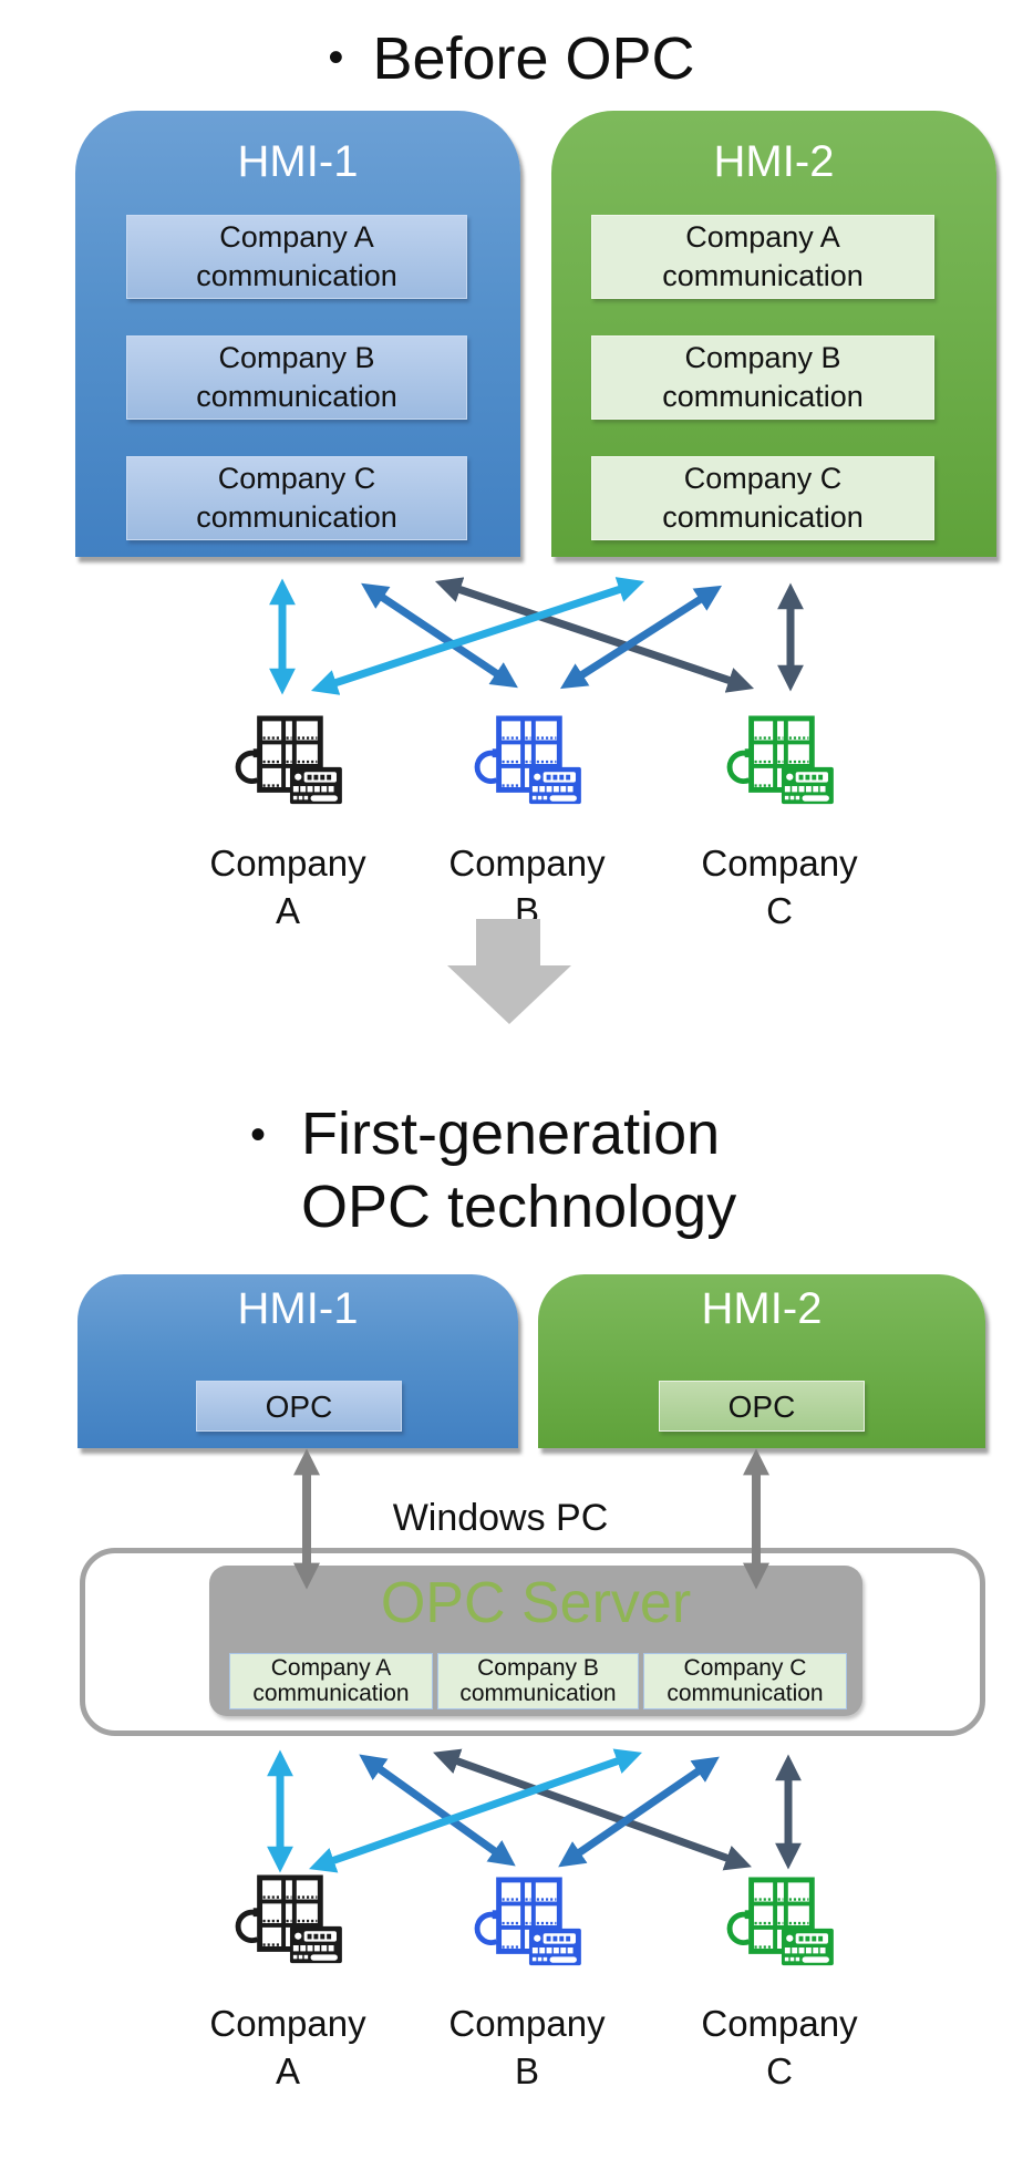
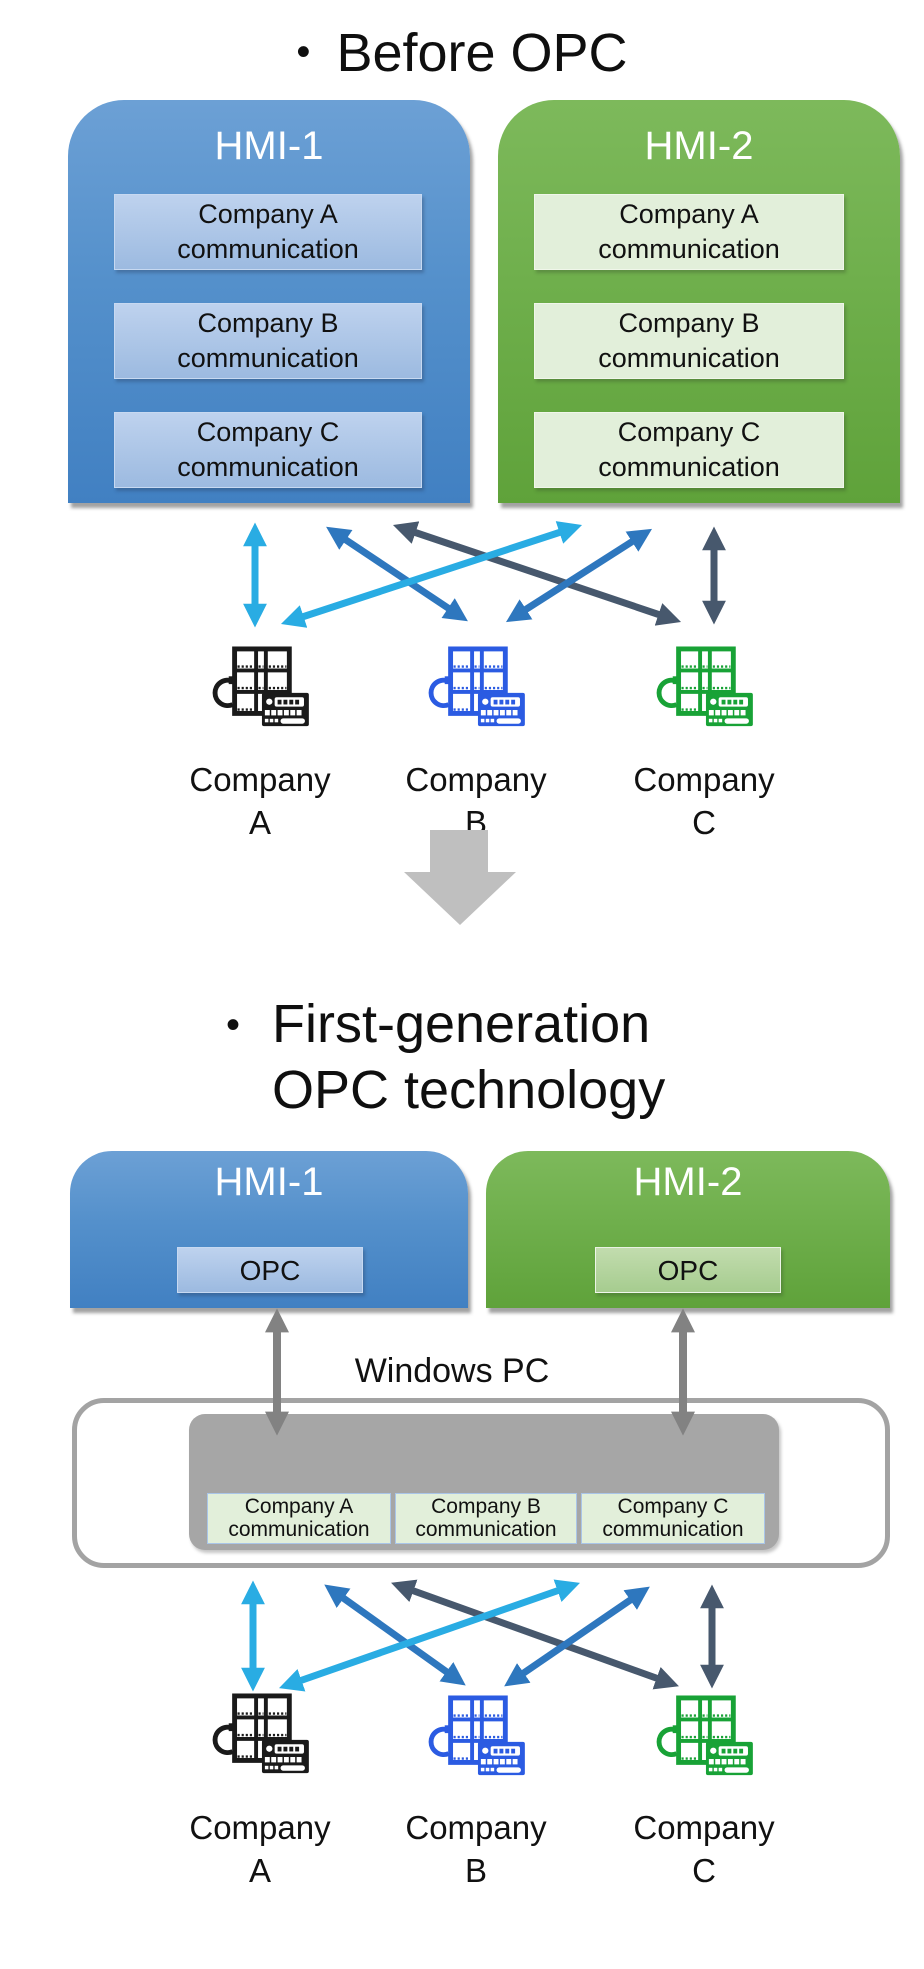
  • Before OPC
  HMI-1
  Company A
  communication
  Company B
  communication
  Company C
  communication
  HMI-2
  Company A
  communication
  Company B
  communication
  Company C
  communication
  Company
  A
  Company
  B
  Company
  C
  •
  First-generation
  OPC technology
  HMI-1
  OPC
  HMI-2
  OPC
  Windows PC
- OPC Server
  Company A
  communication
  Company B
  communication
  Company C
  communication
  Company
  A
  Company
  B
  Company
  C
